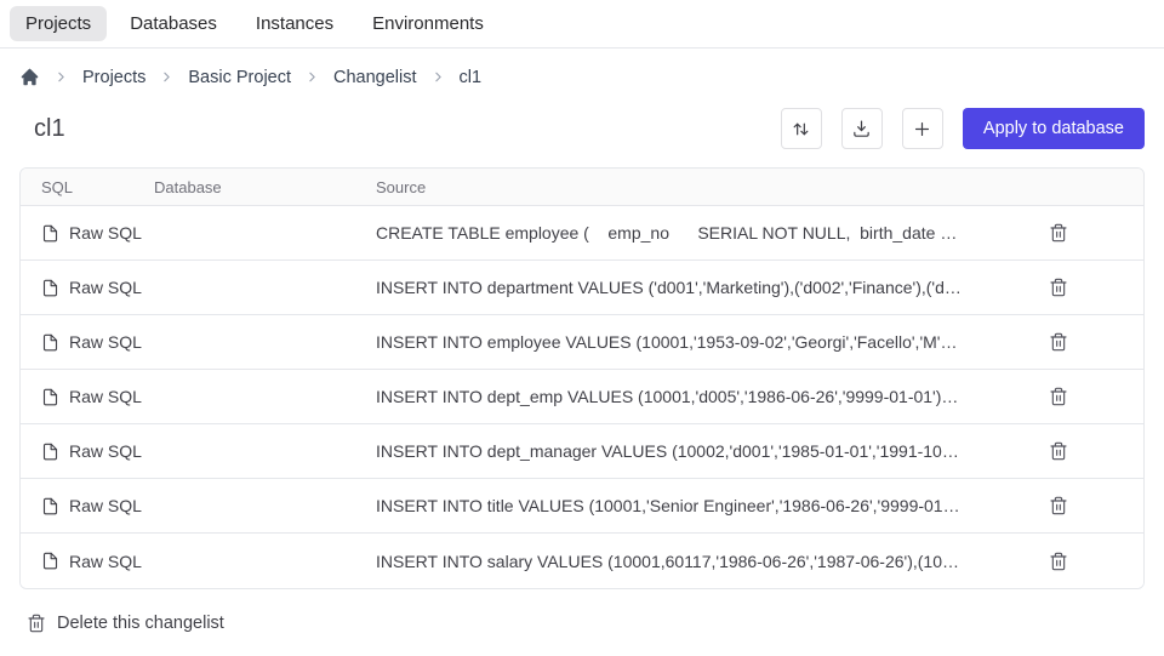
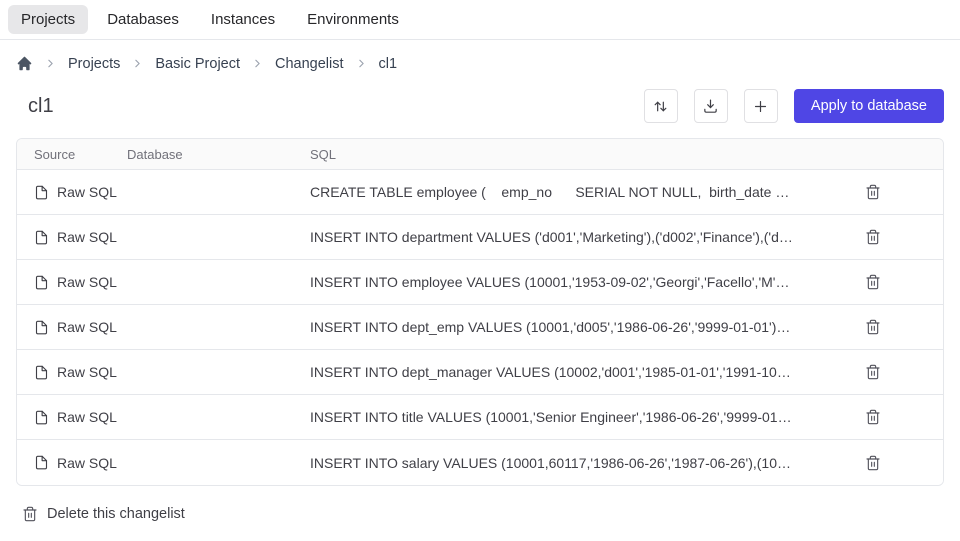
  Projects
  Databases
  Instances
  Environments
  Projects
  Basic Project
  Changelist
  cl1
  cl1
  Apply to database
- SQL
+ Source
  Database
- Source
+ SQL
  Raw SQL
  CREATE TABLE employee ( emp_no SERIAL NOT NULL, birth_date DAT
  Raw SQL
  INSERT INTO department VALUES ('d001','Marketing'),('d002','Finance'),('d003
  Raw SQL
  INSERT INTO employee VALUES (10001,'1953-09-02','Georgi','Facello','M','198
  Raw SQL
  INSERT INTO dept_emp VALUES (10001,'d005','1986-06-26','9999-01-01'),(10
  Raw SQL
  INSERT INTO dept_manager VALUES (10002,'d001','1985-01-01','1991-10-01')
  Raw SQL
  INSERT INTO title VALUES (10001,'Senior Engineer','1986-06-26','9999-01-01')
  Raw SQL
  INSERT INTO salary VALUES (10001,60117,'1986-06-26','1987-06-26'),(10001,
  Delete this changelist
